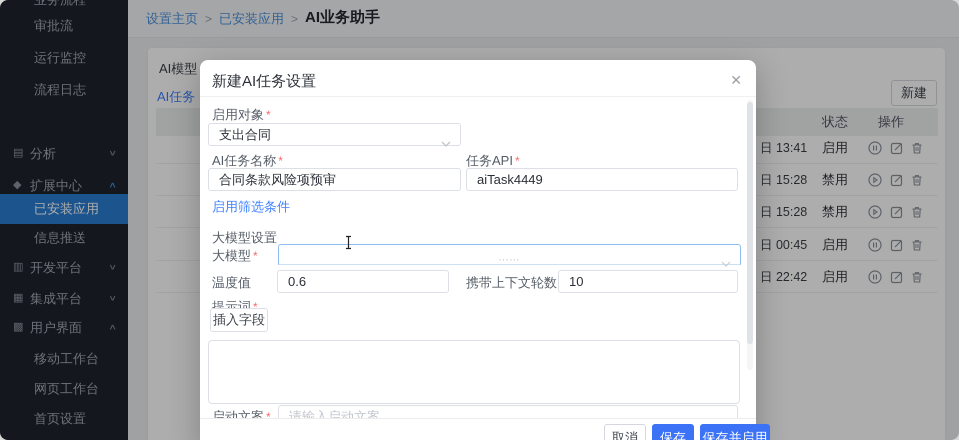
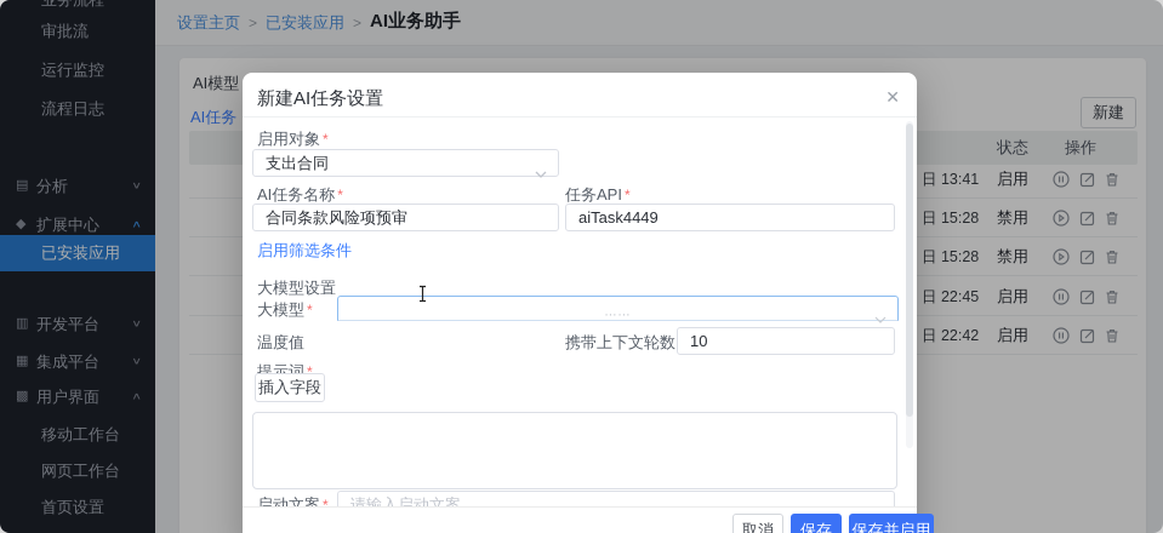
  审批流
  运行监控
  流程日志
  ▤
  分析
  ∨
  ◆
  扩展中心
  ∧
  已安装应用
- 信息推送
  ▥
  开发平台
  ∨
  ▦
  集成平台
  ∨
  ▩
  用户界面
  ∧
  移动工作台
  网页工作台
  首页设置
  设置主页
  >
  已安装应用
  >
  AI业务助手
  AI模型
  AI任务
  新建
  状态
  操作
  日 13:41
  启用
  日 15:28
  禁用
  日 15:28
  禁用
- 日 00:45
+ 日 22:45
  启用
  日 22:42
  启用
  新建AI任务设置
  ✕
  启用对象 *
  支出合同
  AI任务名称 *
  任务API *
  合同条款风险项预审
  aiTask4449
  启用筛选条件
  大模型设置
  大模型 *
  ⋯⋯
  温度值
- 0.6
  携带上下文轮数
  10
  提示词 *
  插入字段
  启动文案 *
  请输入启动文案
  取消
  保存
  保存并启用
